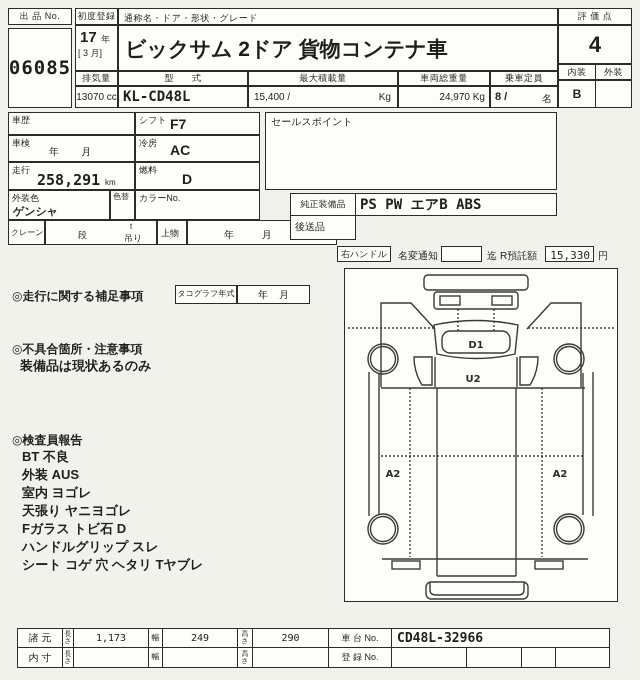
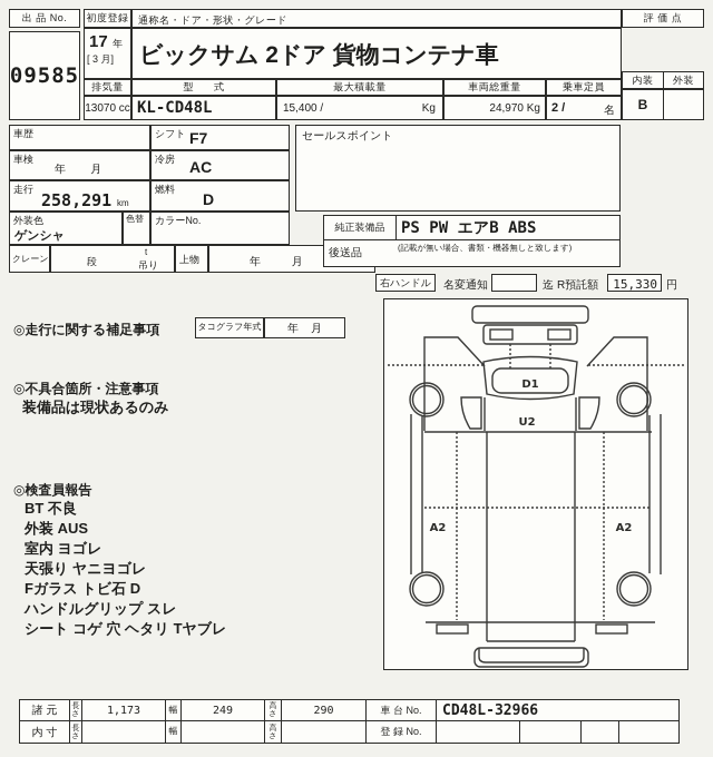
  出 品 No.
- 06085
+ 09585
  初度登録
  17 年
  [ 3 月]
  通称名・ドア・形状・グレード
  ビックサム 2ドア 貨物コンテナ車
  排気量
  13070 cc
  型 式
  KL-CD48L
  最大積載量
  15,400 /
  Kg
  車両総重量
  24,970 Kg
  乗車定員
- 8 /
+ 2 /
  名
  評 価 点
- 4
  内装
  外装
  B
  車歴
  シフト
  F7
  車検
  年 月
  冷房
  AC
  走行
  258,291
  km
  燃料
  D
  外装色
  ゲンシャ
  色替
  カラーNo.
  クレーン
  段
  t
  吊り
  上物
  年 月
  セールスポイント
  純正装備品
  PS PW エアB ABS
  後送品
+ (記載が無い場合、書類・機器無しと致します)
  右ハンドル
  名変通知
  迄
  R預託額
  15,330
  円
  ◎走行に関する補足事項
  タコグラフ年式
  年 月
  ◎不具合箇所・注意事項
  装備品は現状あるのみ
  ◎検査員報告
  BT 不良
  外装 AUS
  室内 ヨゴレ
  天張り ヤニヨゴレ
  Fガラス トビ石 D
  ハンドルグリップ スレ
  シート コゲ 穴 ヘタリ Tヤブレ
  D1
  U2
  A2
  A2
  諸 元
  1,173
  幅
  249
  290
  車 台 No.
  CD48L-32966
  内 寸
  幅
  登 録 No.
